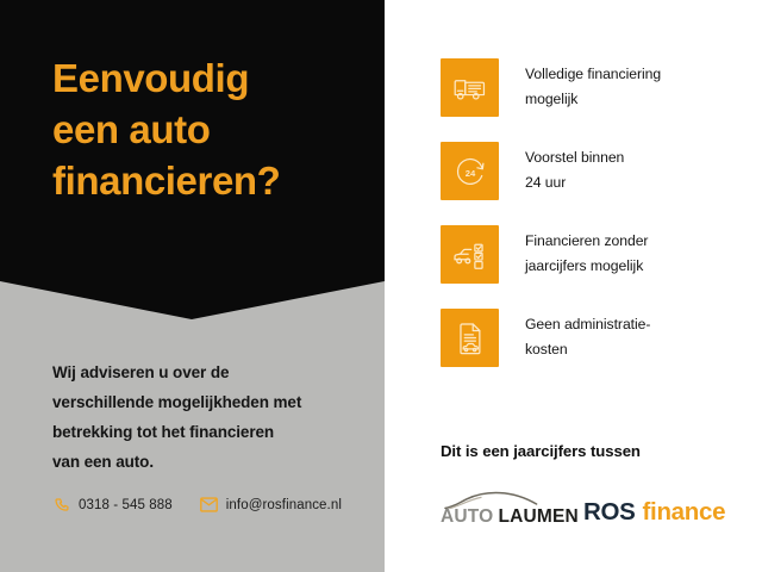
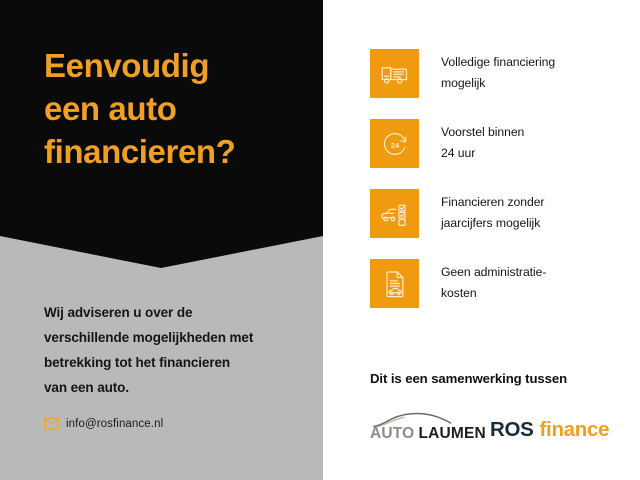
  Eenvoudig
  een auto
  financieren?
  Wij adviseren u over de
  verschillende mogelijkheden met
  betrekking tot het financieren
  van een auto.
- 0318 - 545 888
  info@rosfinance.nl
  Volledige financiering
  mogelijk
  24
  Voorstel binnen
  24 uur
  Financieren zonder
  jaarcijfers mogelijk
  Geen administratie-
  kosten
- Dit is een jaarcijfers tussen
+ Dit is een samenwerking tussen
  AUTO
  LAUMEN
  ROS
  finance
